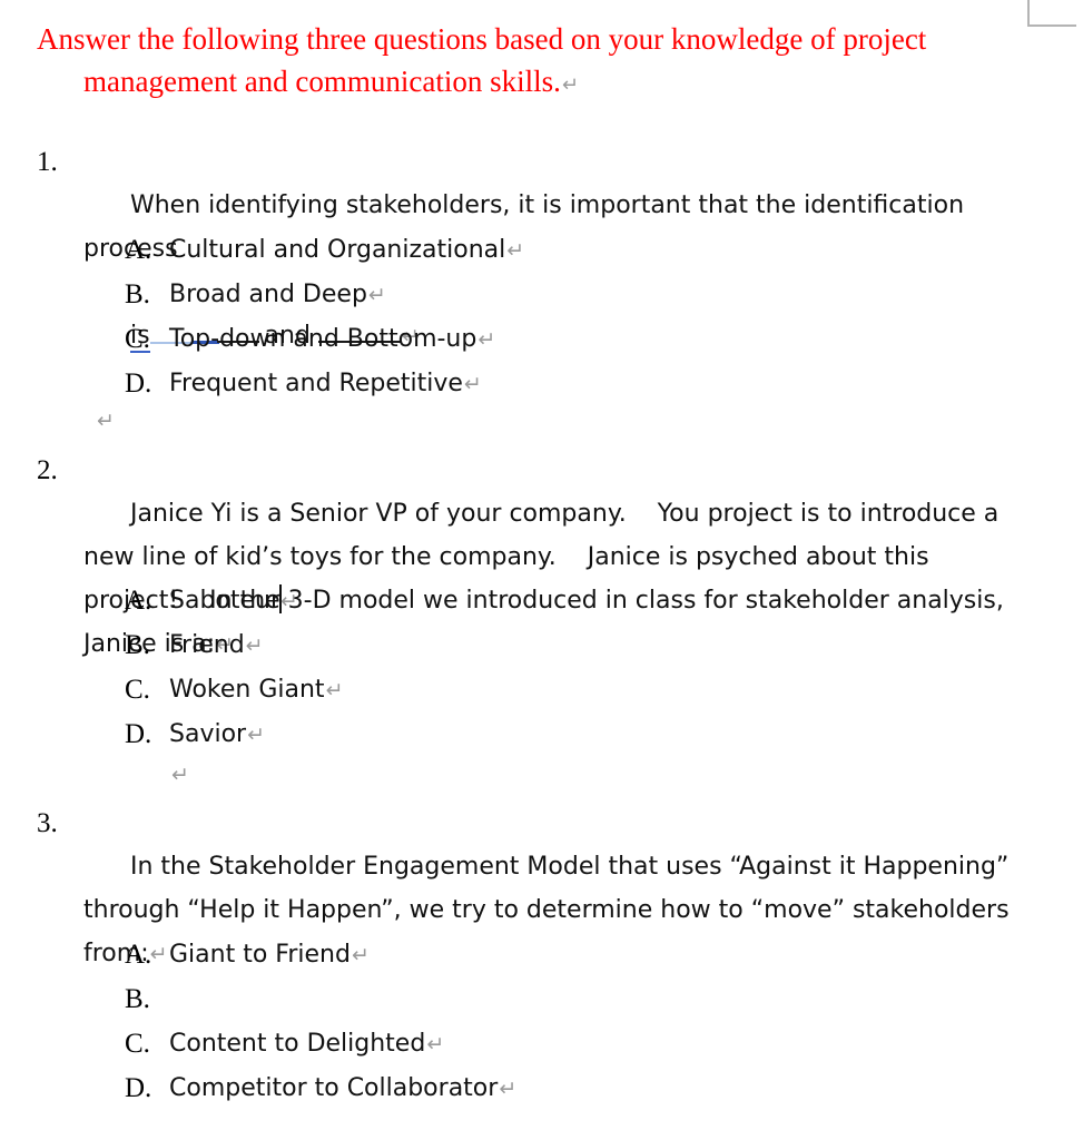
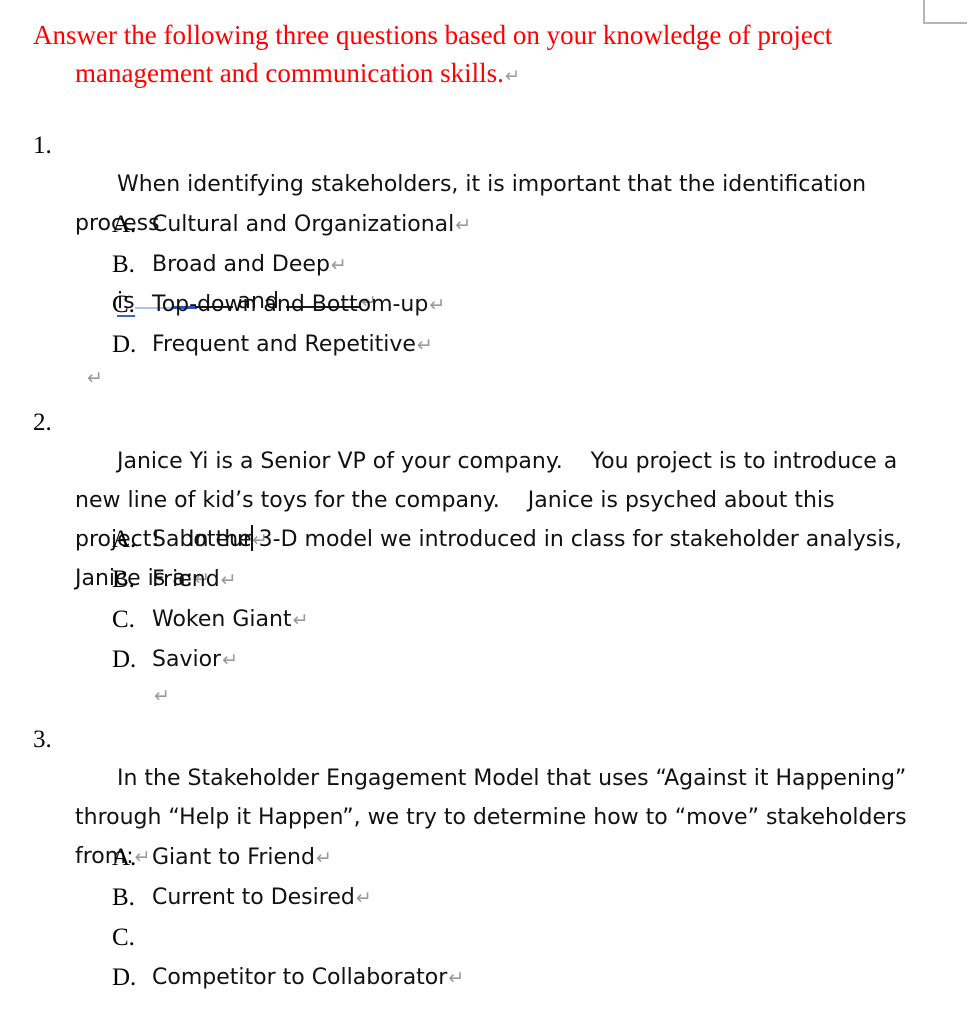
  Answer the following three questions based on your knowledge of project
  management and communication skills.↵
  1.
  When identifying stakeholders, it is important that the identification process
  is and ↵
  A.
  Cultural and Organizational↵
  B.
  Broad and Deep↵
  C.
  Top-down and Bottom-up↵
  D.
  Frequent and Repetitive↵
  ↵
  2.
  Janice Yi is a Senior VP of your company. You project is to introduce a new line of kid’s toys for the company. Janice is psyched about this project! In the 3-D model we introduced in class for stakeholder analysis, Janice is a:↵
  A.
  Saboteur↵
  B.
  Friend↵
  C.
  Woken Giant↵
  D.
  Savior↵
  ↵
  3.
  In the Stakeholder Engagement Model that uses “Against it Happening” through “Help it Happen”, we try to determine how to “move” stakeholders from:↵
  A.
  Giant to Friend↵
  B.
+ Current to Desired↵
  C.
- Content to Delighted↵
  D.
  Competitor to Collaborator↵
